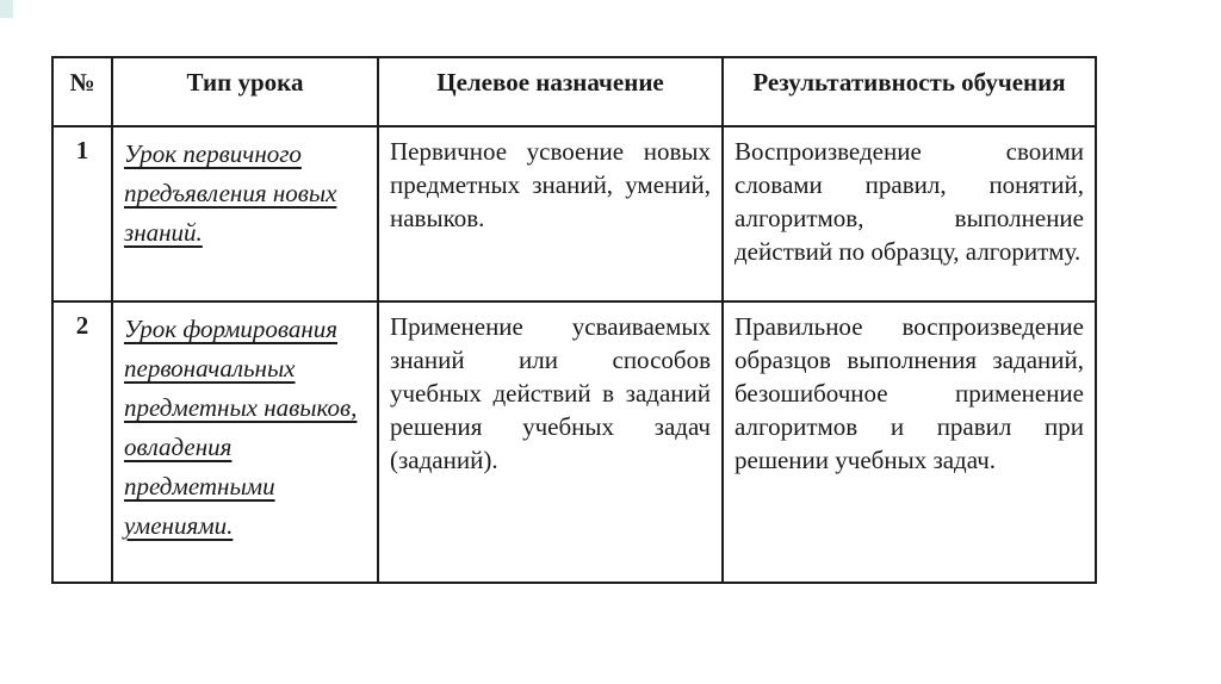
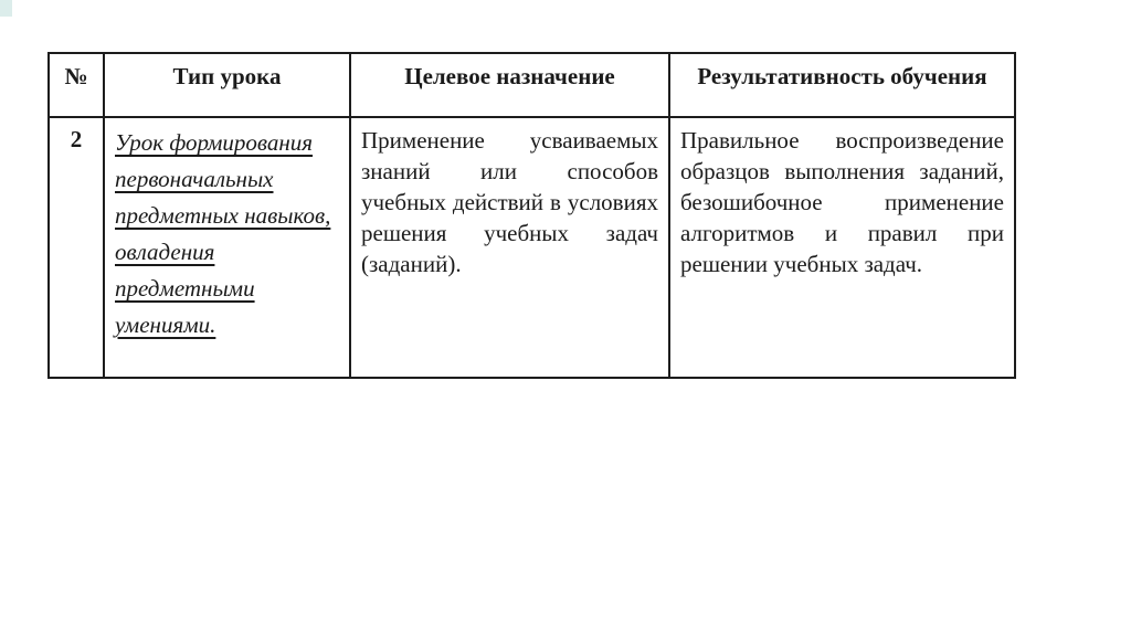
  №	Тип урока	Целевое назначение	Результативность обучения
- 1	Урок первичного предъявления новых знаний.	Первичное усвоение новых предметных знаний, умений, навыков.	Воспроизведение своими словами правил, понятий, алгоритмов, выполнение действий по образцу, алгоритму.
- 2	Урок формирования первоначальных предметных навыков, овладения предметными умениями.	Применение усваиваемых знаний или способов учебных действий в заданий решения учебных задач (заданий).	Правильное воспроизведение образцов выполнения заданий, безошибочное применение алгоритмов и правил при решении учебных задач.
+ 2	Урок формирования первоначальных предметных навыков, овладения предметными умениями.	Применение усваиваемых знаний или способов учебных действий в условиях решения учебных задач (заданий).	Правильное воспроизведение образцов выполнения заданий, безошибочное применение алгоритмов и правил при решении учебных задач.
